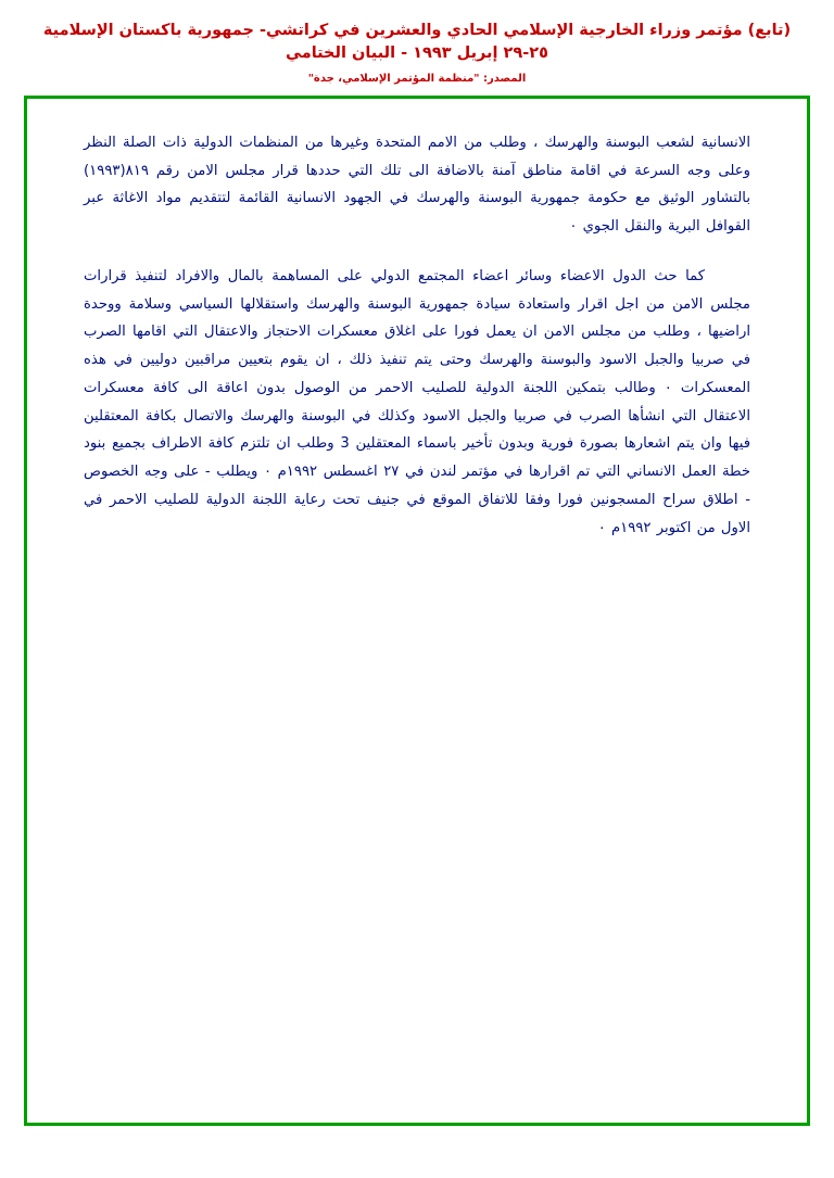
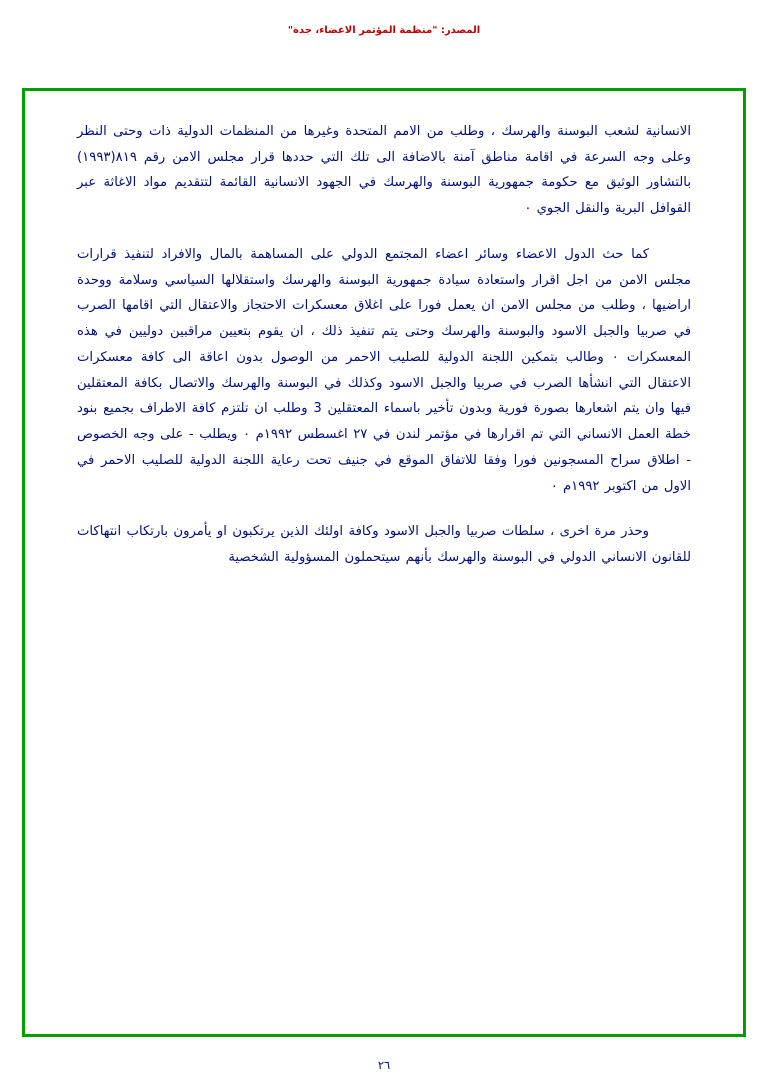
- (تابع) مؤتمر وزراء الخارجية الإسلامي الحادي والعشرين في كراتشي- جمهورية باكستان الإسلامية ٢٥-٢٩ إبريل ١٩٩٣ - البيان الختامي
- المصدر: "منظمة المؤتمر الإسلامي، جدة"
+ المصدر: "منظمة المؤتمر الاعضاء، جدة"
- الانسانية لشعب البوسنة والهرسك ، وطلب من الامم المتحدة وغيرها من المنظمات الدولية ذات الصلة النظر وعلى وجه السرعة في اقامة مناطق آمنة بالاضافة الى تلك التي حددها قرار مجلس الامن رقم ٨١٩(١٩٩٣) بالتشاور الوثيق مع حكومة جمهورية البوسنة والهرسك في الجهود الانسانية القائمة لتتقديم مواد الاغاثة عبر القوافل البرية والنقل الجوي ٠
+ الانسانية لشعب البوسنة والهرسك ، وطلب من الامم المتحدة وغيرها من المنظمات الدولية ذات وحتى النظر وعلى وجه السرعة في اقامة مناطق آمنة بالاضافة الى تلك التي حددها قرار مجلس الامن رقم ٨١٩(١٩٩٣) بالتشاور الوثيق مع حكومة جمهورية البوسنة والهرسك في الجهود الانسانية القائمة لتتقديم مواد الاغاثة عبر القوافل البرية والنقل الجوي ٠
  كما حث الدول الاعضاء وسائر اعضاء المجتمع الدولي على المساهمة بالمال والافراد لتنفيذ قرارات مجلس الامن من اجل اقرار واستعادة سيادة جمهورية البوسنة والهرسك واستقلالها السياسي وسلامة ووحدة اراضيها ، وطلب من مجلس الامن ان يعمل فورا على اغلاق معسكرات الاحتجاز والاعتقال التي اقامها الصرب في صربيا والجبل الاسود والبوسنة والهرسك وحتى يتم تنفيذ ذلك ، ان يقوم بتعيين مراقبين دوليين في هذه المعسكرات ٠ وطالب بتمكين اللجنة الدولية للصليب الاحمر من الوصول بدون اعاقة الى كافة معسكرات الاعتقال التي انشأها الصرب في صربيا والجبل الاسود وكذلك في البوسنة والهرسك والاتصال بكافة المعتقلين فيها وان يتم اشعارها بصورة فورية وبدون تأخير باسماء المعتقلين 3 وطلب ان تلتزم كافة الاطراف بجميع بنود خطة العمل الانساني التي تم اقرارها في مؤتمر لندن في ٢٧ اغسطس ١٩٩٢م ٠ ويطلب - على وجه الخصوص - اطلاق سراح المسجونين فورا وفقا للاتفاق الموقع في جنيف تحت رعاية اللجنة الدولية للصليب الاحمر في الاول من اكتوبر ١٩٩٢م ٠
+ وحذر مرة اخرى ، سلطات صربيا والجبل الاسود وكافة اولئك الذين يرتكبون او يأمرون بارتكاب انتهاكات للقانون الانساني الدولي في البوسنة والهرسك بأنهم سيتحملون المسؤولية الشخصية
+ ٢٦
